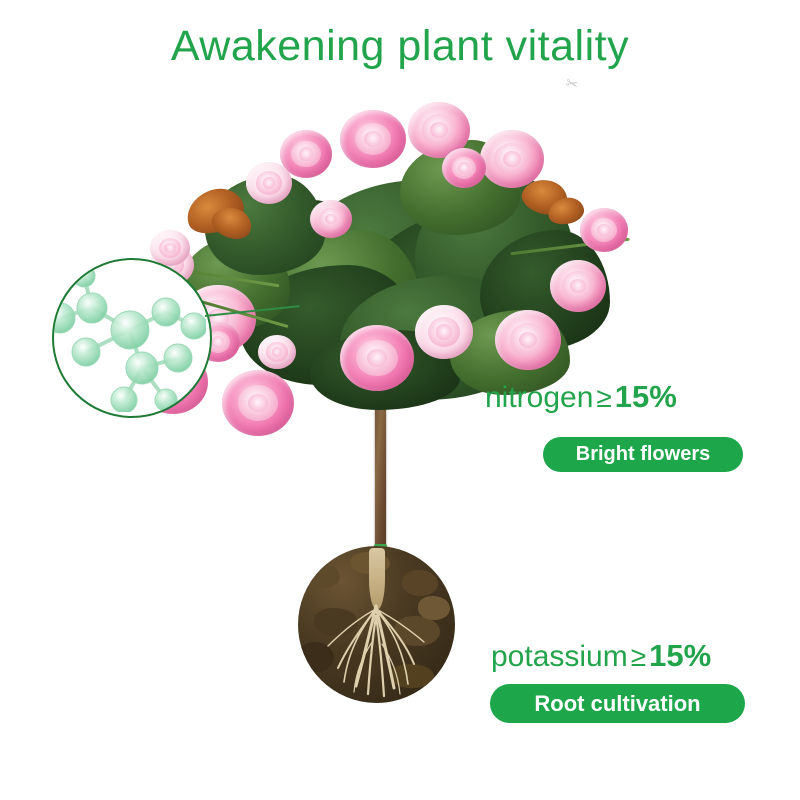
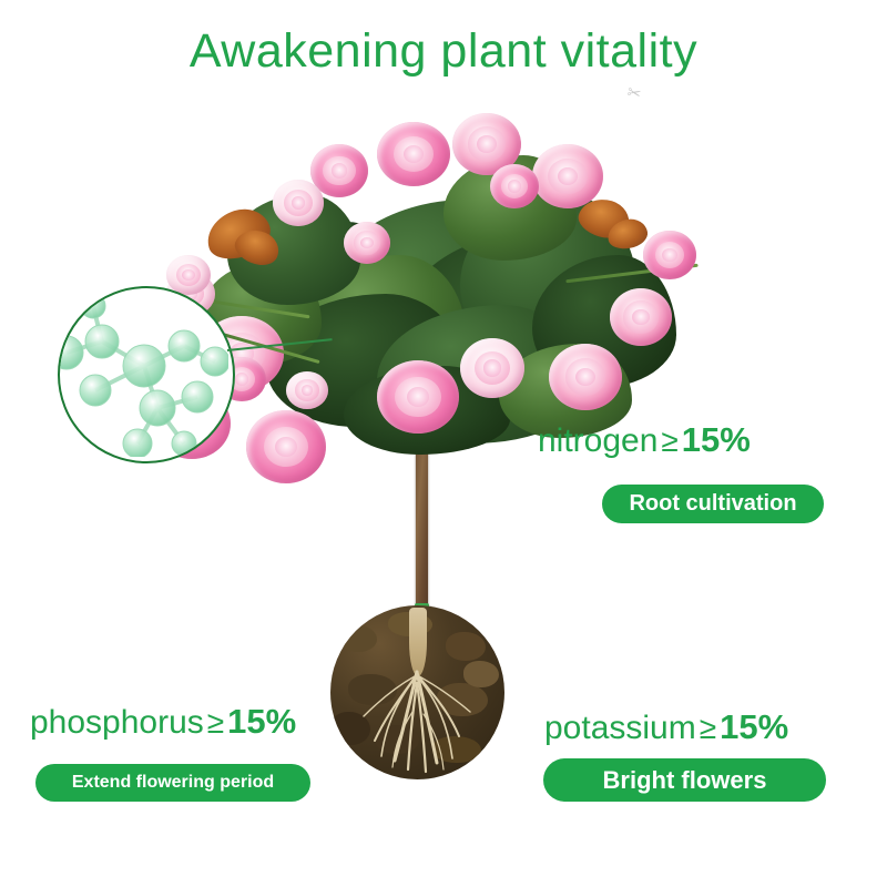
  Awakening plant vitality
  nitrogen≥15%
- Bright flowers
+ Root cultivation
+ phosphorus≥15%
+ Extend flowering period
  potassium≥15%
- Root cultivation
+ Bright flowers
